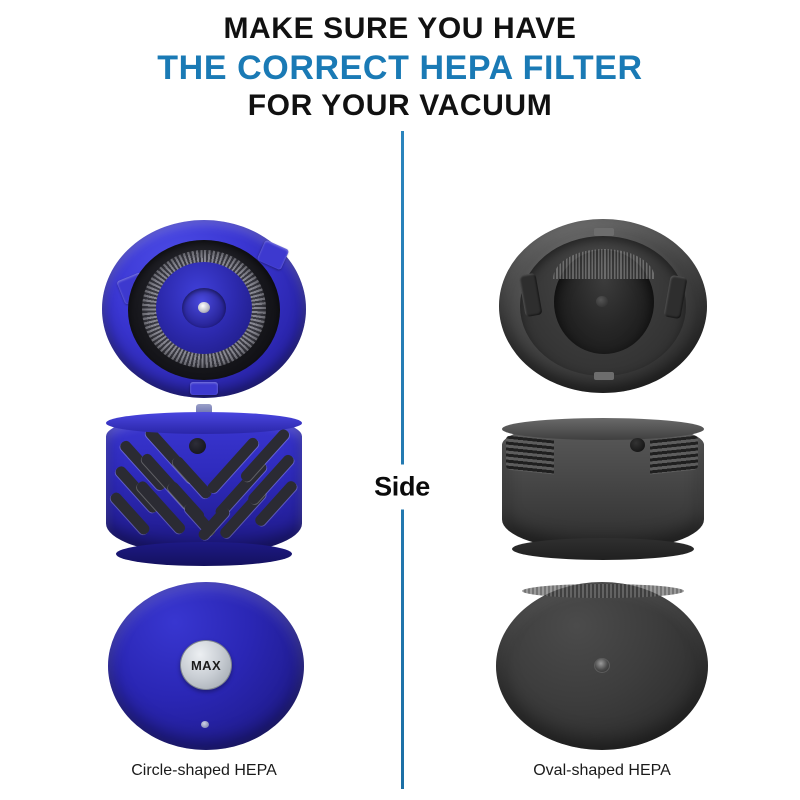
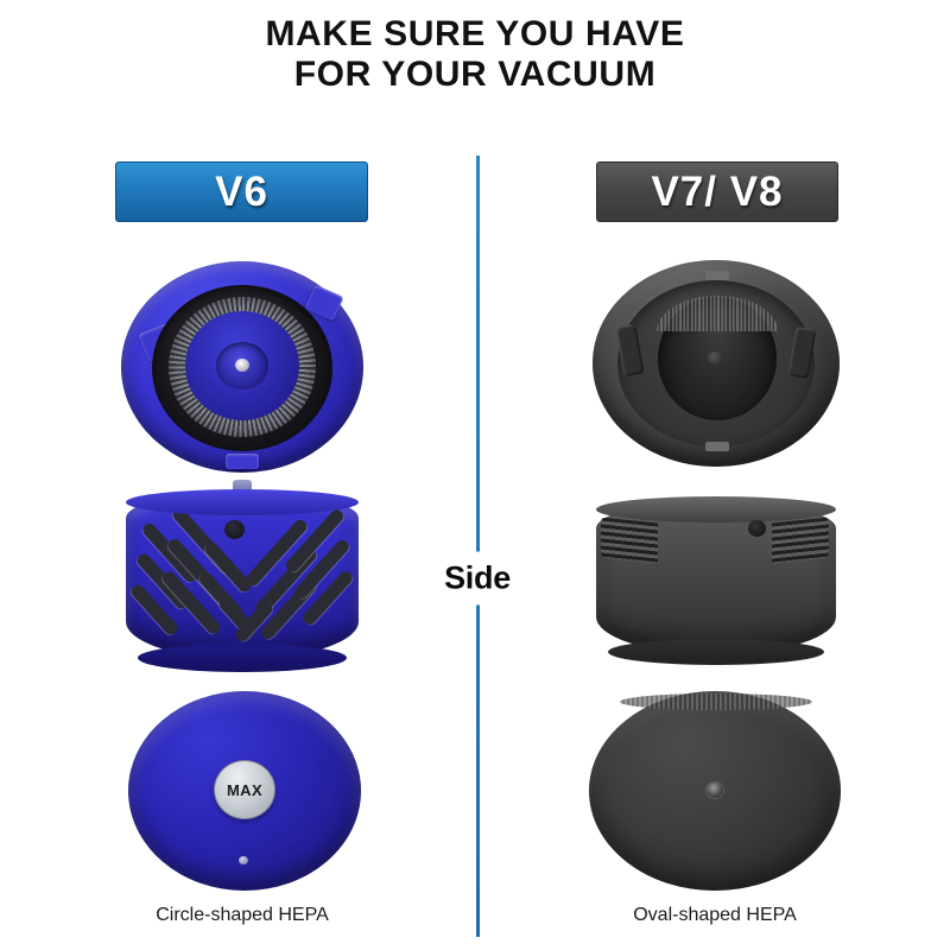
  MAKE SURE YOU HAVE
- THE CORRECT HEPA FILTER
  FOR YOUR VACUUM
+ V6
+ V7/ V8
  Side
  MAX
  Circle-shaped HEPA
  Oval-shaped HEPA
